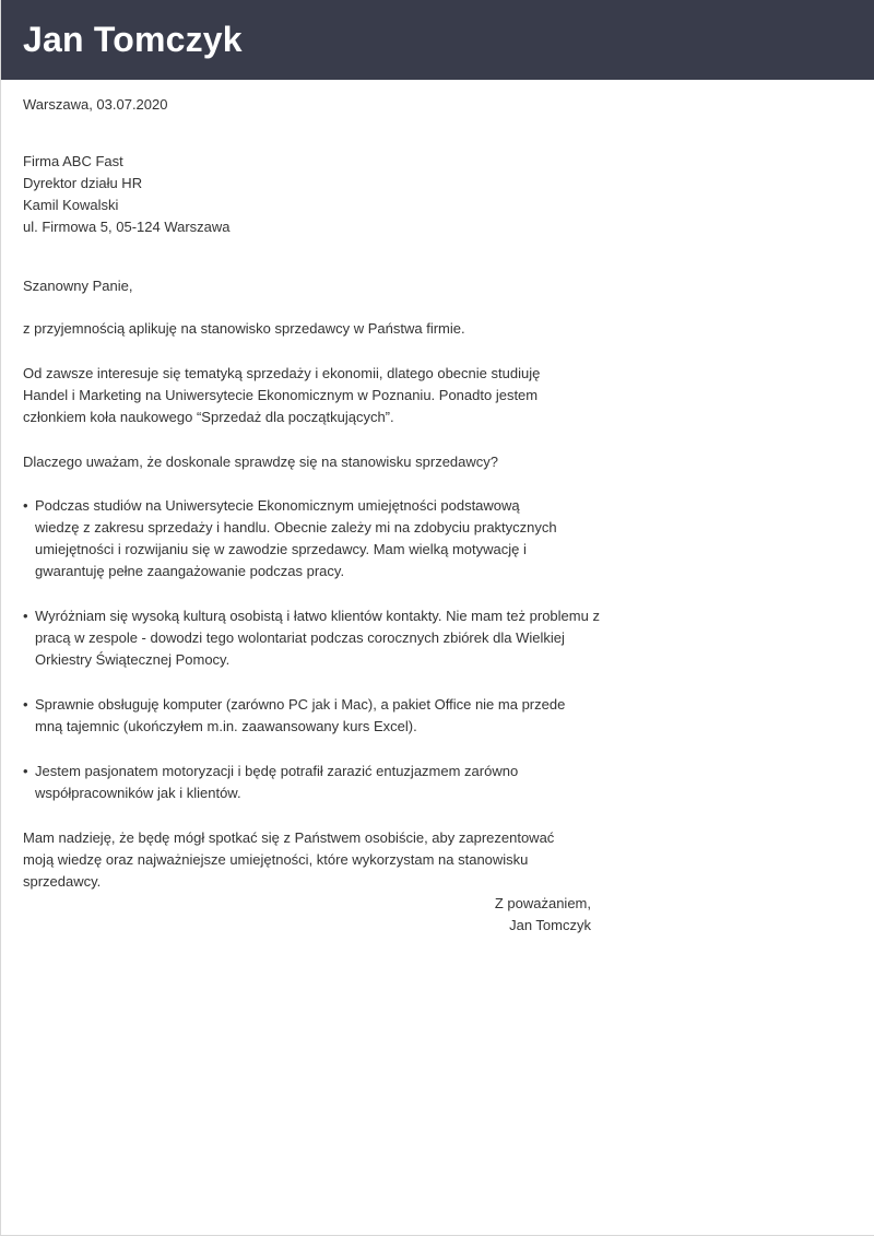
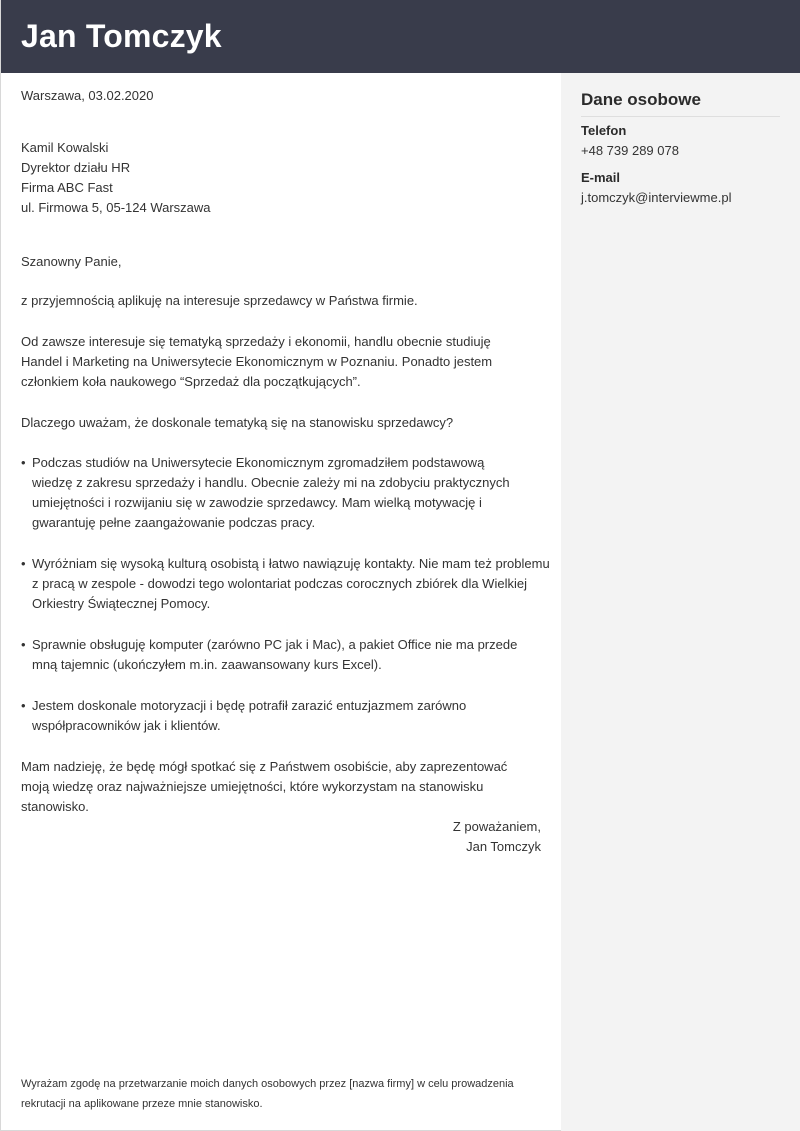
  Jan Tomczyk
+ Dane osobowe
+ Telefon
+ +48 739 289 078
+ E-mail
+ j.tomczyk@interviewme.pl
- Warszawa, 03.07.2020
+ Warszawa, 03.02.2020
- Firma ABC Fast
+ Kamil Kowalski
  Dyrektor działu HR
- Kamil Kowalski
+ Firma ABC Fast
  ul. Firmowa 5, 05-124 Warszawa
  Szanowny Panie,
- z przyjemnością aplikuję na stanowisko sprzedawcy w Państwa firmie.
+ z przyjemnością aplikuję na interesuje sprzedawcy w Państwa firmie.
- Od zawsze interesuje się tematyką sprzedaży i ekonomii, dlatego obecnie studiuję Handel i Marketing na Uniwersytecie Ekonomicznym w Poznaniu. Ponadto jestem członkiem koła naukowego “Sprzedaż dla początkujących”.
+ Od zawsze interesuje się tematyką sprzedaży i ekonomii, handlu obecnie studiuję Handel i Marketing na Uniwersytecie Ekonomicznym w Poznaniu. Ponadto jestem członkiem koła naukowego “Sprzedaż dla początkujących”.
- Dlaczego uważam, że doskonale sprawdzę się na stanowisku sprzedawcy?
+ Dlaczego uważam, że doskonale tematyką się na stanowisku sprzedawcy?
  •
- Podczas studiów na Uniwersytecie Ekonomicznym umiejętności podstawową wiedzę z zakresu sprzedaży i handlu. Obecnie zależy mi na zdobyciu praktycznych umiejętności i rozwijaniu się w zawodzie sprzedawcy. Mam wielką motywację i gwarantuję pełne zaangażowanie podczas pracy.
+ Podczas studiów na Uniwersytecie Ekonomicznym zgromadziłem podstawową wiedzę z zakresu sprzedaży i handlu. Obecnie zależy mi na zdobyciu praktycznych umiejętności i rozwijaniu się w zawodzie sprzedawcy. Mam wielką motywację i gwarantuję pełne zaangażowanie podczas pracy.
  •
- Wyróżniam się wysoką kulturą osobistą i łatwo klientów kontakty. Nie mam też problemu z pracą w zespole - dowodzi tego wolontariat podczas corocznych zbiórek dla Wielkiej Orkiestry Świątecznej Pomocy.
+ Wyróżniam się wysoką kulturą osobistą i łatwo nawiązuję kontakty. Nie mam też problemu z pracą w zespole - dowodzi tego wolontariat podczas corocznych zbiórek dla Wielkiej Orkiestry Świątecznej Pomocy.
  •
  Sprawnie obsługuję komputer (zarówno PC jak i Mac), a pakiet Office nie ma przede mną tajemnic (ukończyłem m.in. zaawansowany kurs Excel).
  •
- Jestem pasjonatem motoryzacji i będę potrafił zarazić entuzjazmem zarówno współpracowników jak i klientów.
+ Jestem doskonale motoryzacji i będę potrafił zarazić entuzjazmem zarówno współpracowników jak i klientów.
- Mam nadzieję, że będę mógł spotkać się z Państwem osobiście, aby zaprezentować moją wiedzę oraz najważniejsze umiejętności, które wykorzystam na stanowisku sprzedawcy.
+ Mam nadzieję, że będę mógł spotkać się z Państwem osobiście, aby zaprezentować moją wiedzę oraz najważniejsze umiejętności, które wykorzystam na stanowisku stanowisko.
  Z poważaniem,
  Jan Tomczyk
+ Wyrażam zgodę na przetwarzanie moich danych osobowych przez [nazwa firmy] w celu prowadzenia rekrutacji na aplikowane przeze mnie stanowisko.
